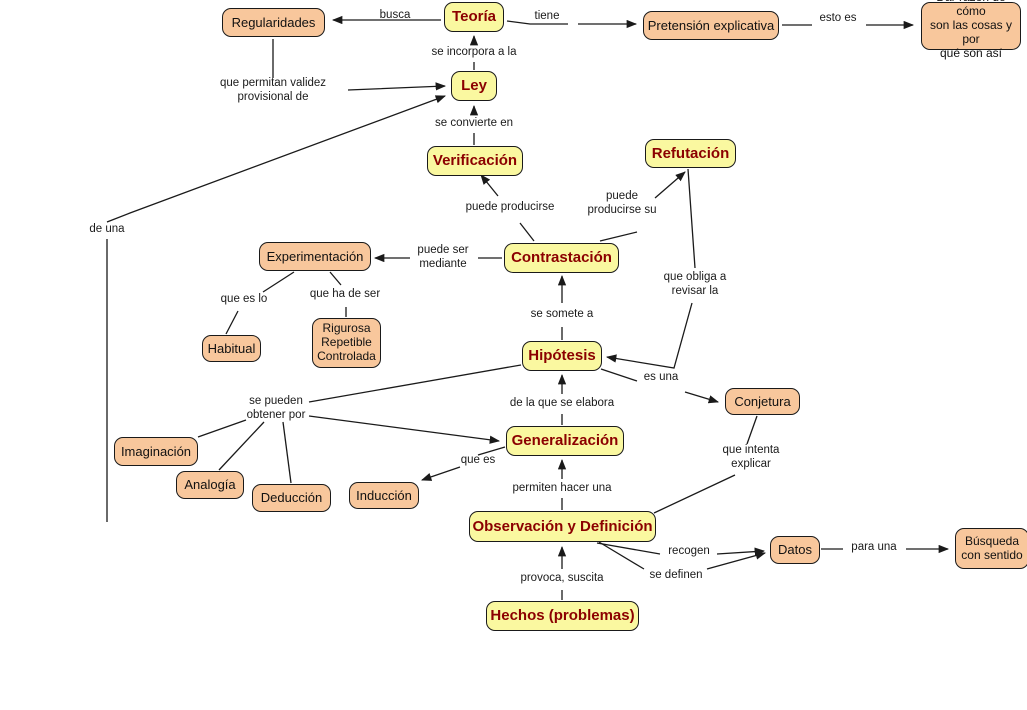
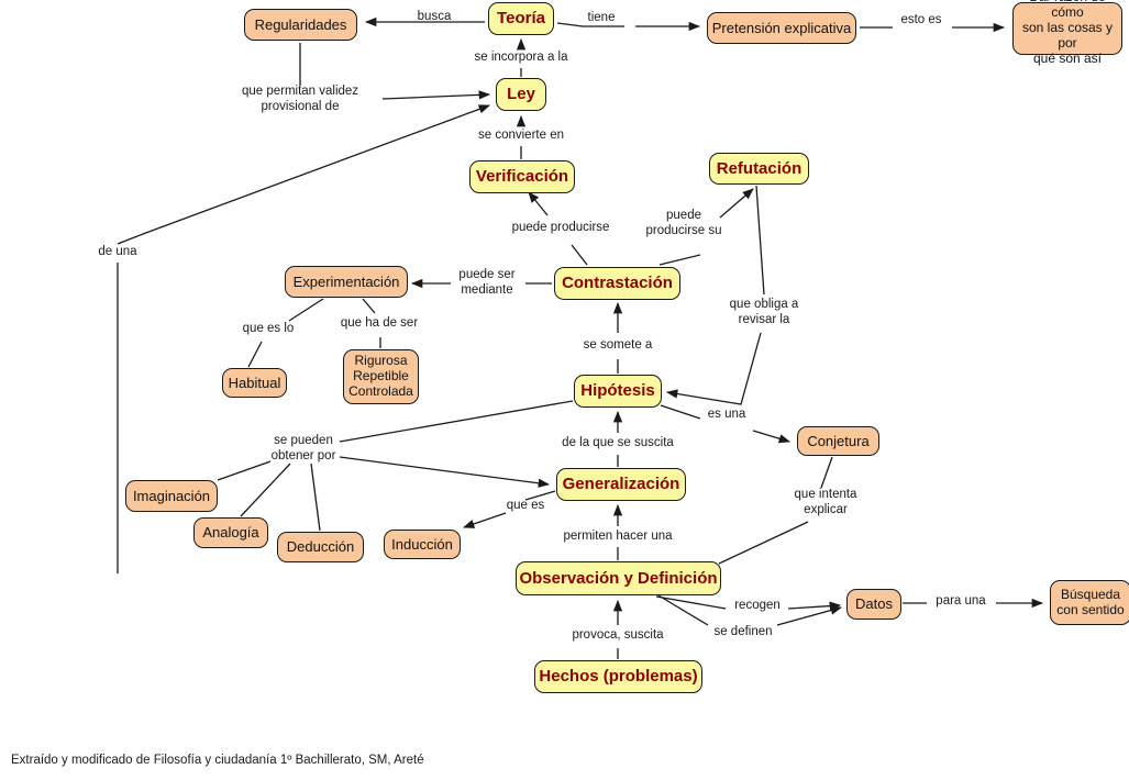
  Teoría
  Regularidades
  Pretensión explicativa
  son las cosas y por
  qué son así
  Ley
  Verificación
  Refutación
  Contrastación
  Experimentación
  Habitual
  Rigurosa
  Repetible
  Controlada
  Hipótesis
  Conjetura
  Generalización
  Imaginación
  Analogía
  Deducción
  Inducción
  Observación y Definición
  Datos
  Búsqueda
  con sentido
  Hechos (problemas)
  busca
  tiene
  esto es
  se incorpora a la
  que permitan validez
  provisional de
  se convierte en
  de una
  puede producirse
  puede
  producirse su
  que obliga a
  revisar la
  puede ser
  mediante
  que es lo
  que ha de ser
  se somete a
  es una
- de la que se elabora
+ de la que se suscita
  se pueden
  obtener por
  que intenta
  explicar
  que es
  permiten hacer una
  recogen
  se definen
  para una
  provoca, suscita
+ Extraído y modificado de Filosofía y ciudadanía 1º Bachillerato, SM, Areté
